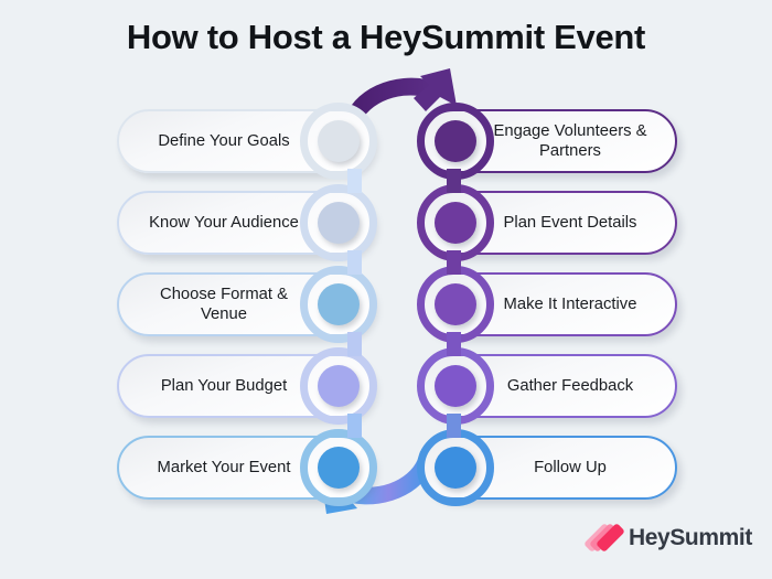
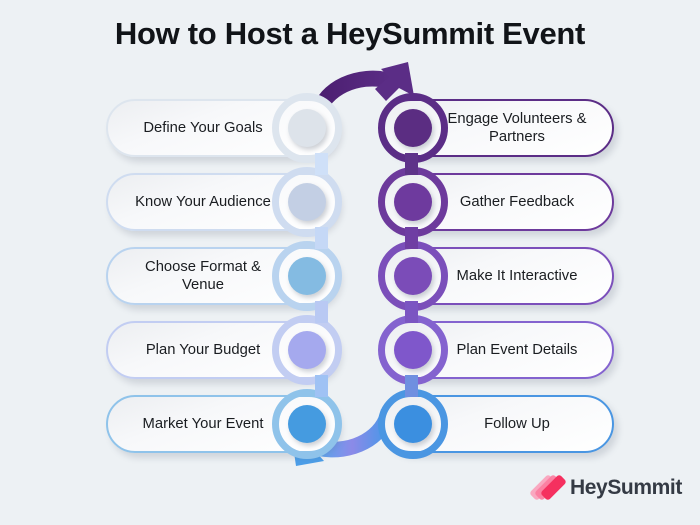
  How to Host a HeySummit Event
  Define Your Goals
  Know Your Audience
  Choose Format & Venue
  Plan Your Budget
  Market Your Event
  Engage Volunteers & Partners
- Plan Event Details
+ Gather Feedback
  Make It Interactive
- Gather Feedback
+ Plan Event Details
  Follow Up
  HeySummit
